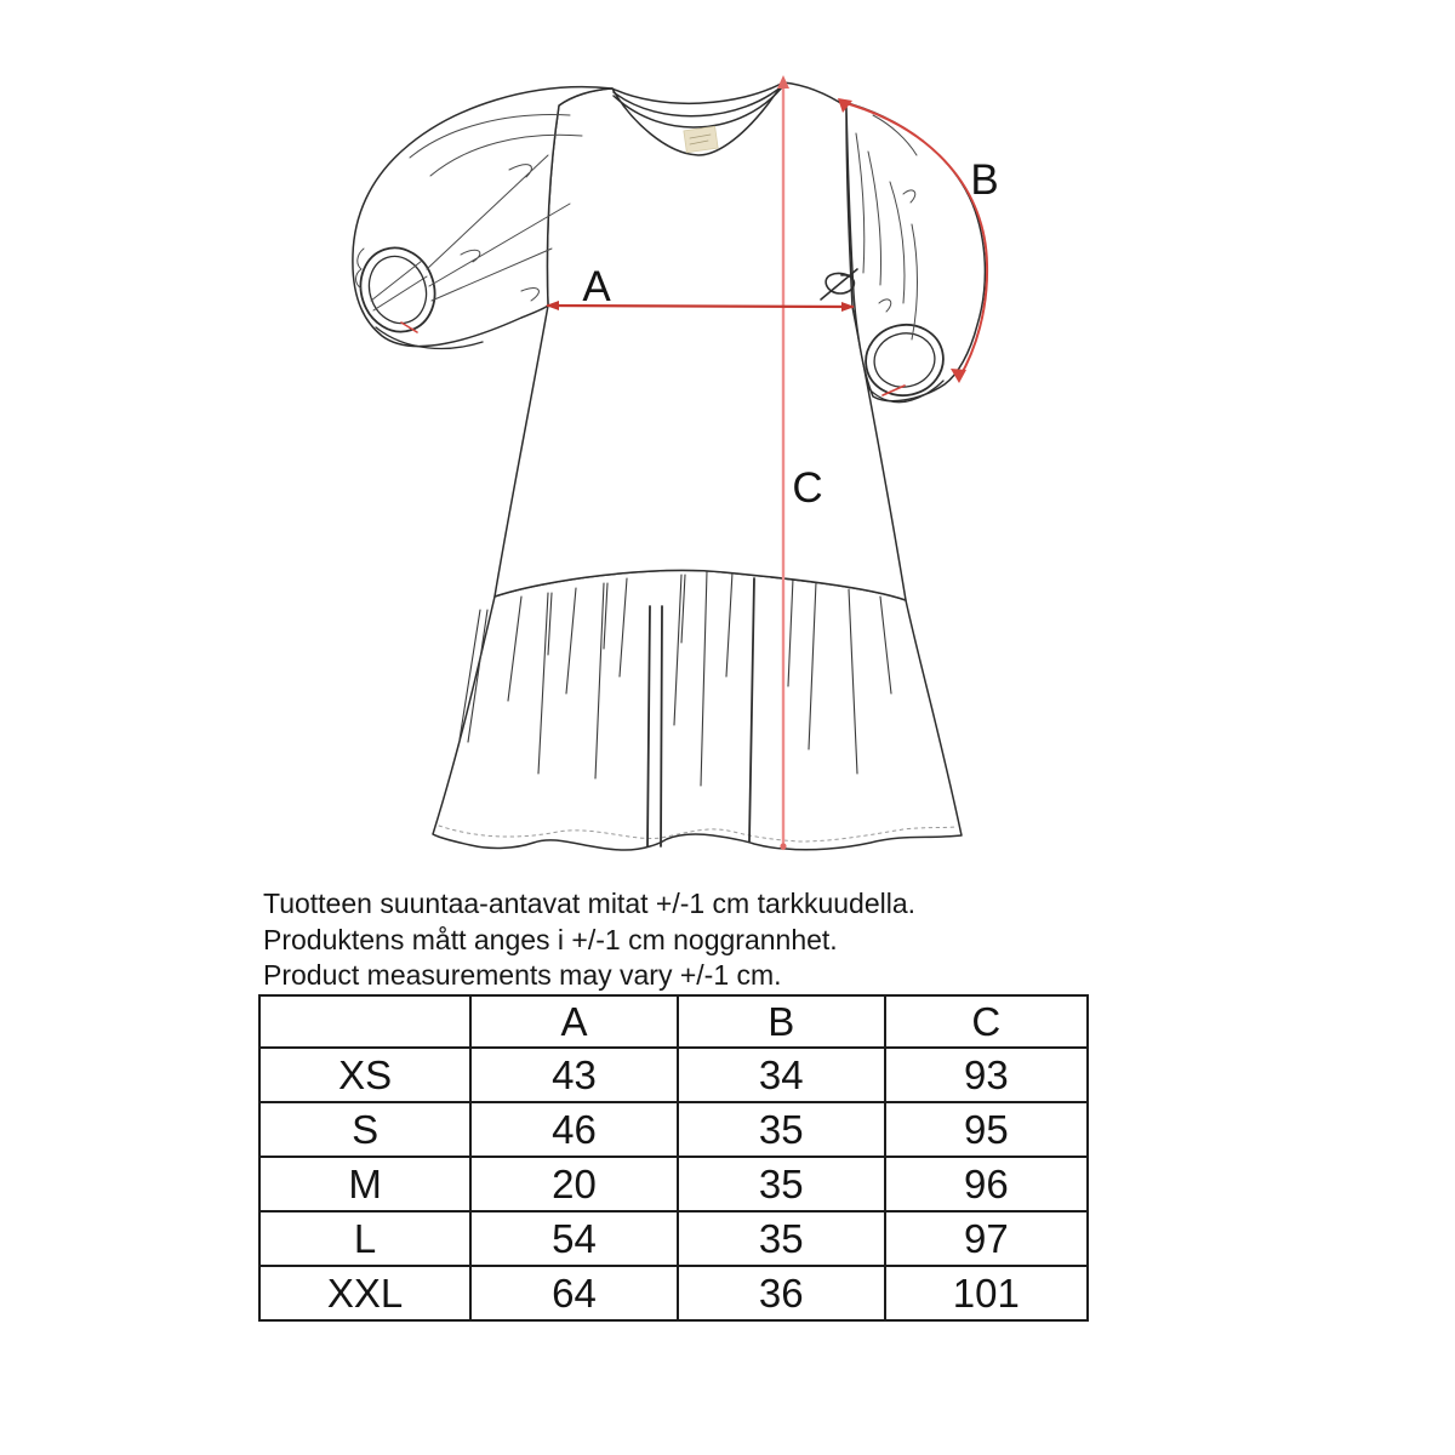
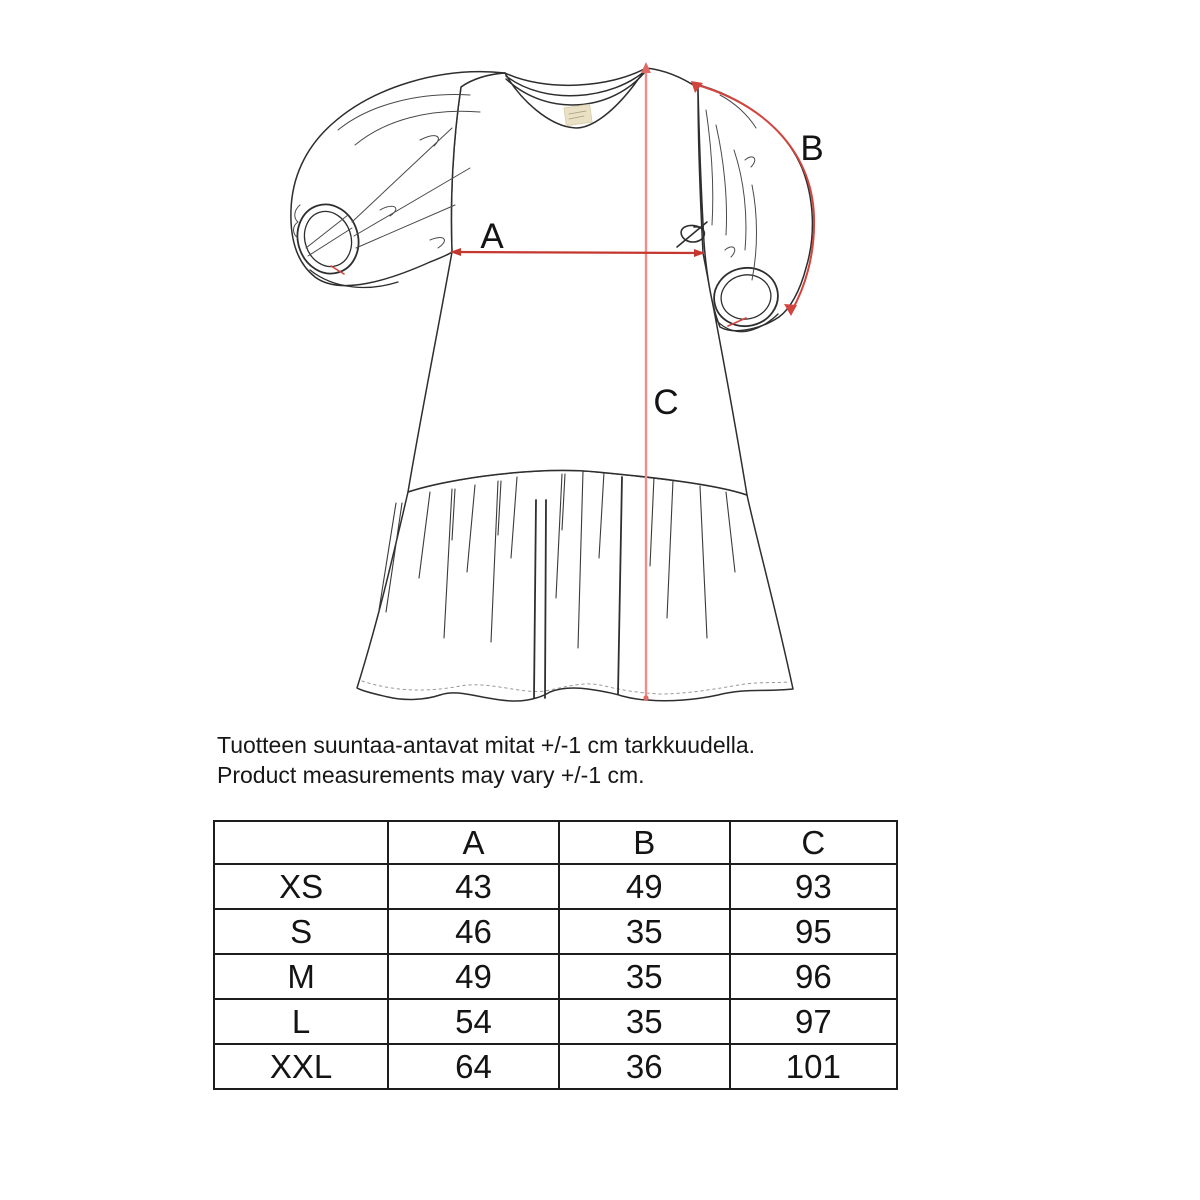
  A
  B
  C
  Tuotteen suuntaa-antavat mitat +/-1 cm tarkkuudella.
- Produktens mått anges i +/-1 cm noggrannhet.
  Product measurements may vary +/-1 cm.
  	A	B	C
- XS	43	34	93
+ XS	43	49	93
  S	46	35	95
- M	20	35	96
+ M	49	35	96
  L	54	35	97
  XXL	64	36	101
